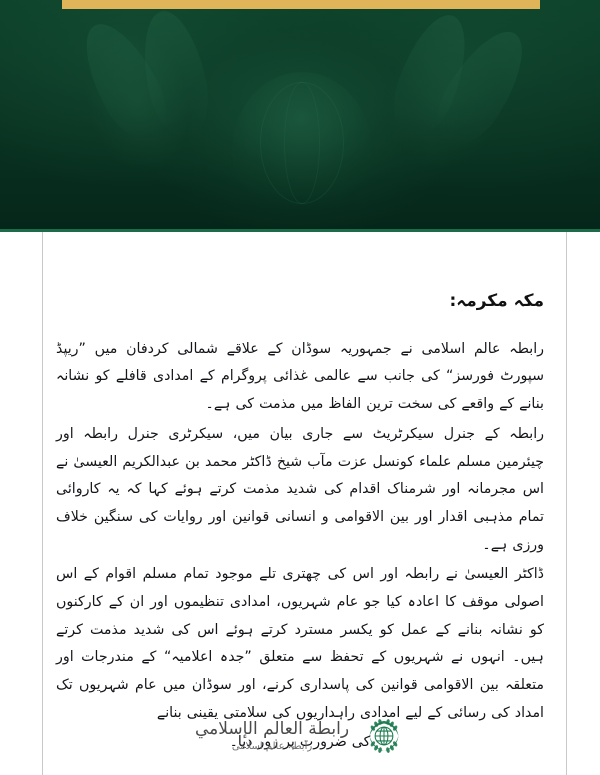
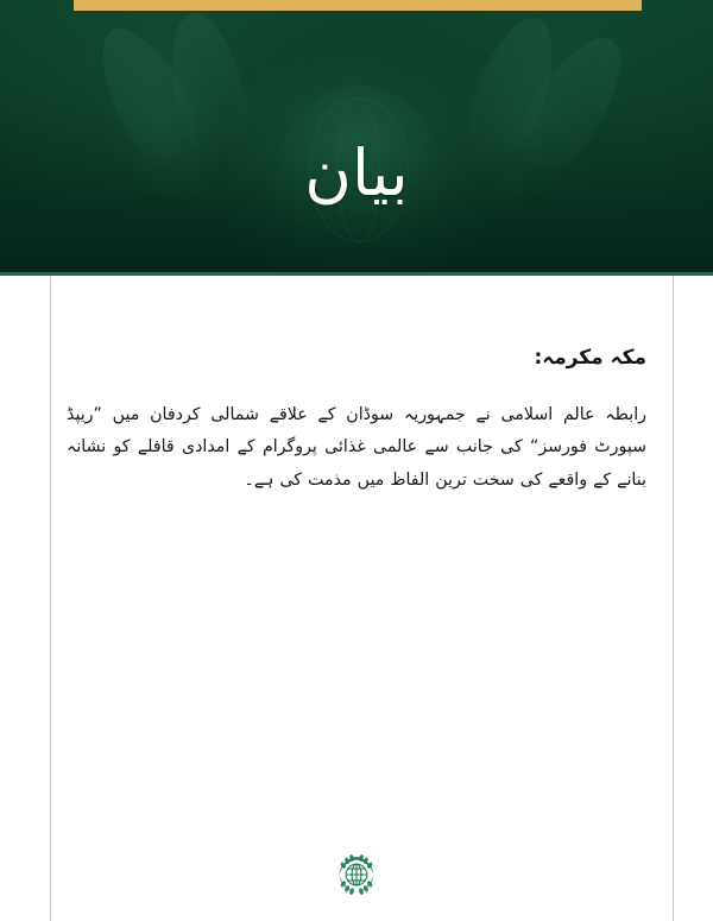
+ بيان
  مکہ مکرمہ:
  رابطہ عالم اسلامی نے جمہوریہ سوڈان کے علاقے شمالی کردفان میں ”ریپڈ سپورٹ فورسز“ کی جانب سے عالمی غذائی پروگرام کے امدادی قافلے کو نشانہ بنانے کے واقعے کی سخت ترین الفاظ میں مذمت کی ہے۔
- رابطہ کے جنرل سیکرٹریٹ سے جاری بیان میں، سیکرٹری جنرل رابطہ اور چیئرمین مسلم علماء کونسل عزت مآب شیخ ڈاکٹر محمد بن عبدالکریم العیسیٰ نے اس مجرمانہ اور شرمناک اقدام کی شدید مذمت کرتے ہوئے کہا کہ یہ کاروائی تمام مذہبی اقدار اور بین الاقوامی و انسانی قوانین اور روایات کی سنگین خلاف ورزی ہے۔
- ڈاکٹر العیسیٰ نے رابطہ اور اس کی چھتری تلے موجود تمام مسلم اقوام کے اس اصولی موقف کا اعادہ کیا جو عام شہریوں، امدادی تنظیموں اور ان کے کارکنوں کو نشانہ بنانے کے عمل کو یکسر مسترد کرتے ہوئے اس کی شدید مذمت کرتے ہیں۔ انہوں نے شہریوں کے تحفظ سے متعلق ”جدہ اعلامیہ“ کے مندرجات اور متعلقہ بین الاقوامی قوانین کی پاسداری کرنے، اور سوڈان میں عام شہریوں تک امداد کی رسائی کے لیے امدادی راہداریوں کی سلامتی یقینی بنانے
- کی ضرورت پر زور دیا۔
- رابطة العالم الإسلامي
- رابطہ عالم اسلامی
